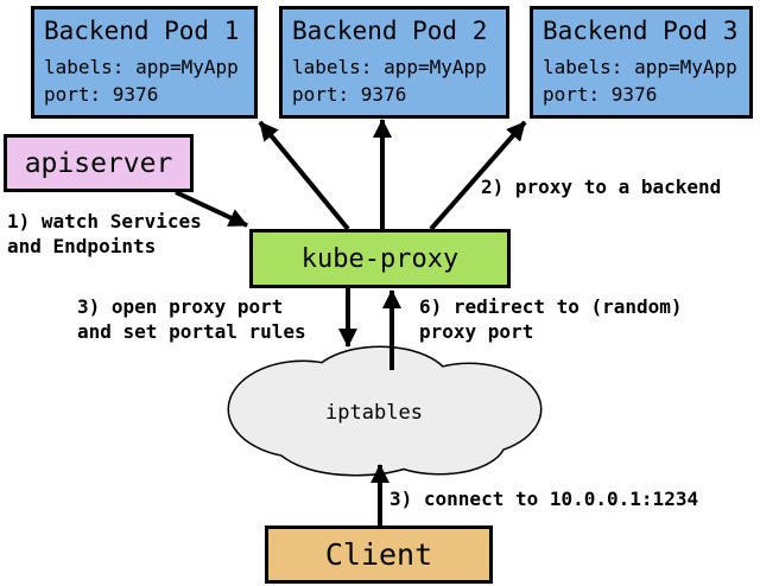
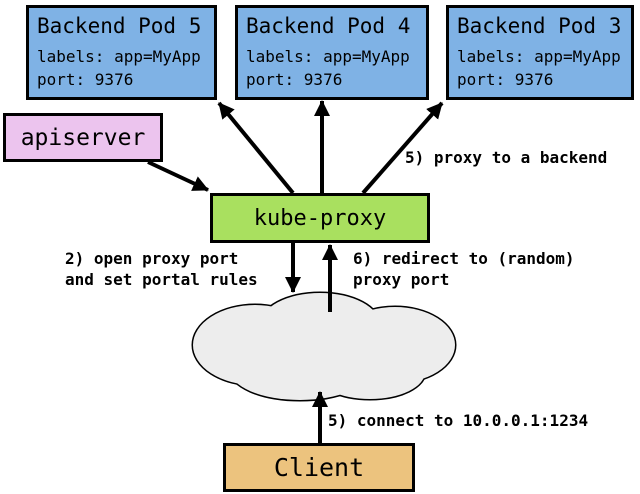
- Backend Pod 1
+ Backend Pod 5
  labels: app=MyApp
  port: 9376
- Backend Pod 2
+ Backend Pod 4
  labels: app=MyApp
  port: 9376
  Backend Pod 3
  labels: app=MyApp
  port: 9376
  apiserver
  kube-proxy
  Client
- iptables
- 1) watch Services
- and Endpoints
- 3) open proxy port
+ 2) open proxy port
  and set portal rules
- 3) connect to 10.0.0.1:1234
+ 5) connect to 10.0.0.1:1234
  6) redirect to (random)
  proxy port
- 2) proxy to a backend
+ 5) proxy to a backend
